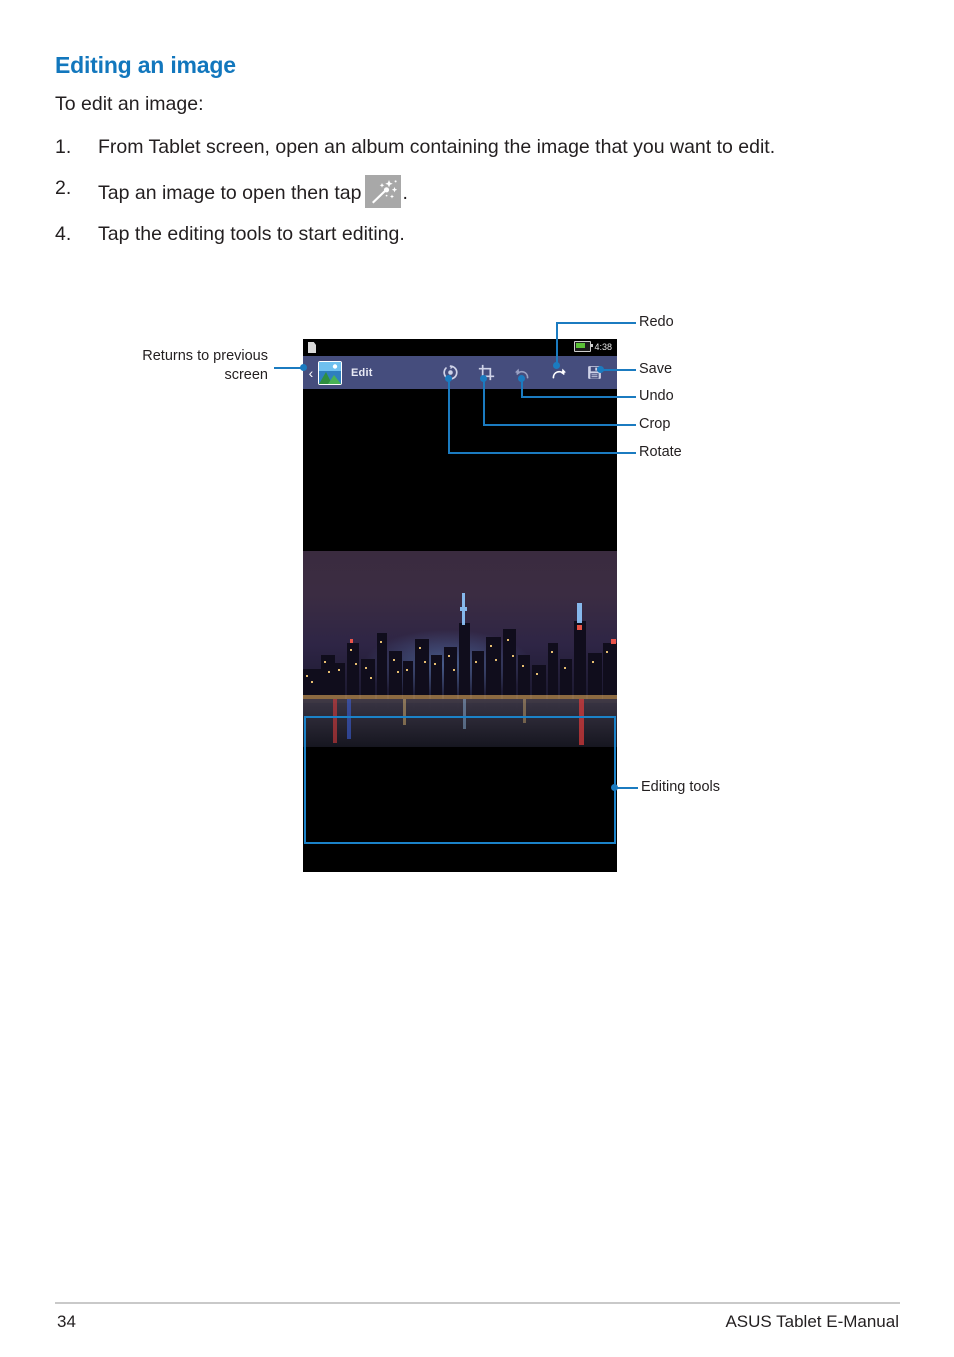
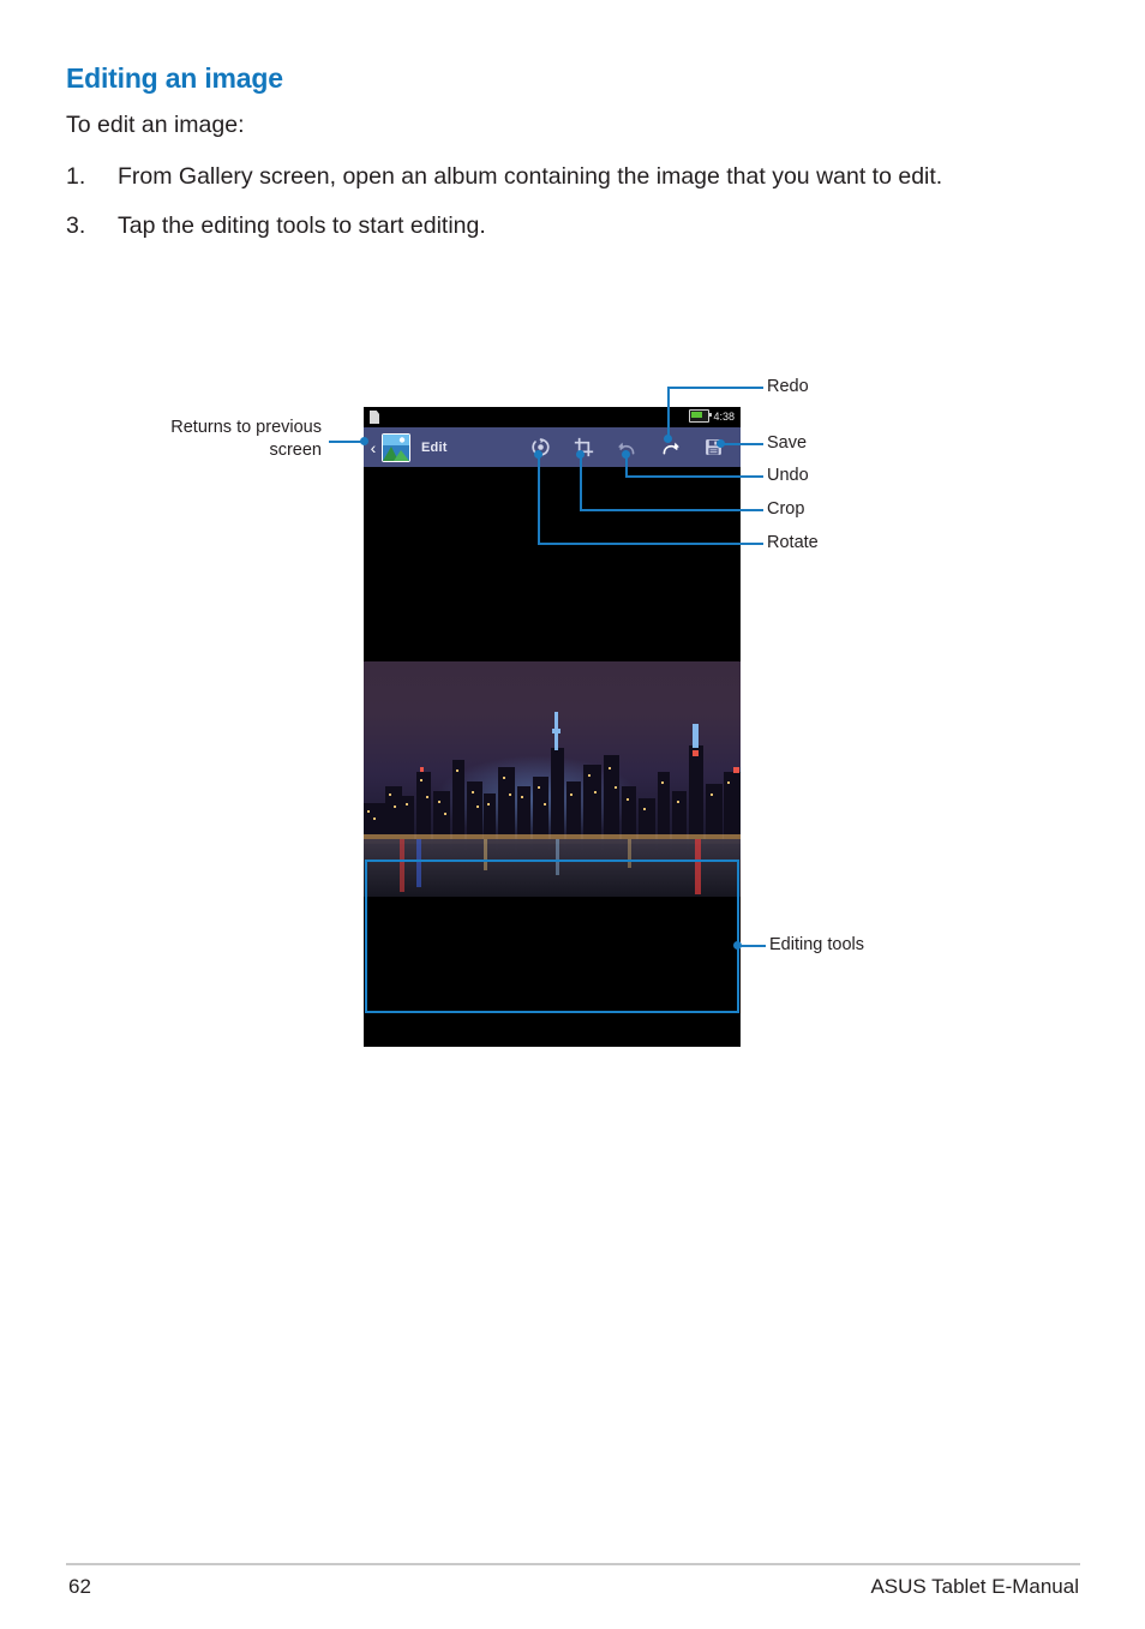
  Editing an image
  To edit an image:
  1.
- From Tablet screen, open an album containing the image that you want to edit.
+ From Gallery screen, open an album containing the image that you want to edit.
- 2.
- Tap an image to open then tap .
- 4.
+ 3.
  Tap the editing tools to start editing.
  4:38
  ‹
  Edit
  Returns to previous screen
  Redo
  Save
  Undo
  Crop
  Rotate
  Editing tools
- 34
+ 62
  ASUS Tablet E-Manual
